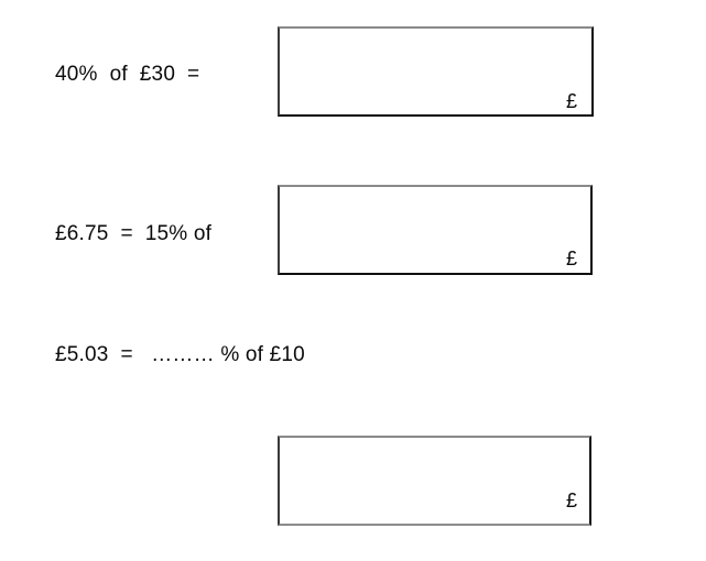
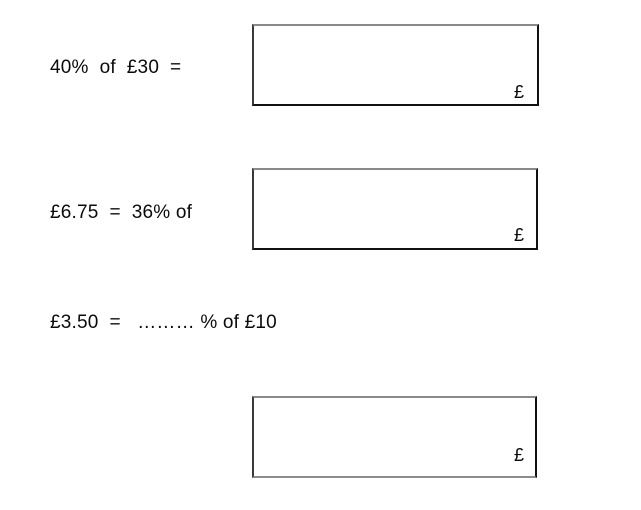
  40% of £30 =
  £
- £6.75 = 15% of
+ £6.75 = 36% of
  £
- £5.03 = ……… % of £10
+ £3.50 = ……… % of £10
  £
